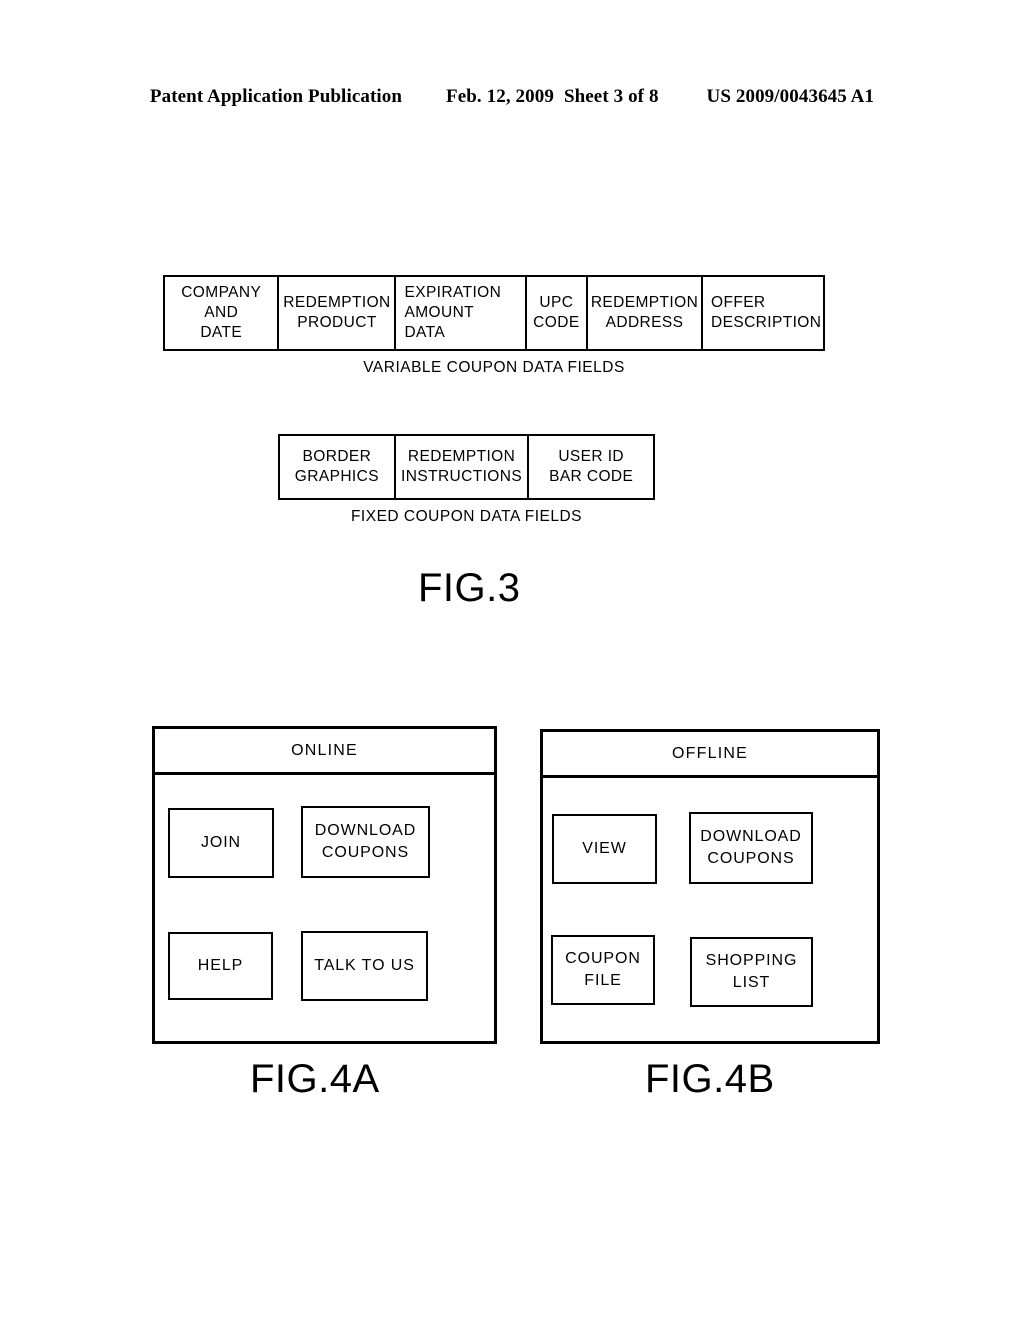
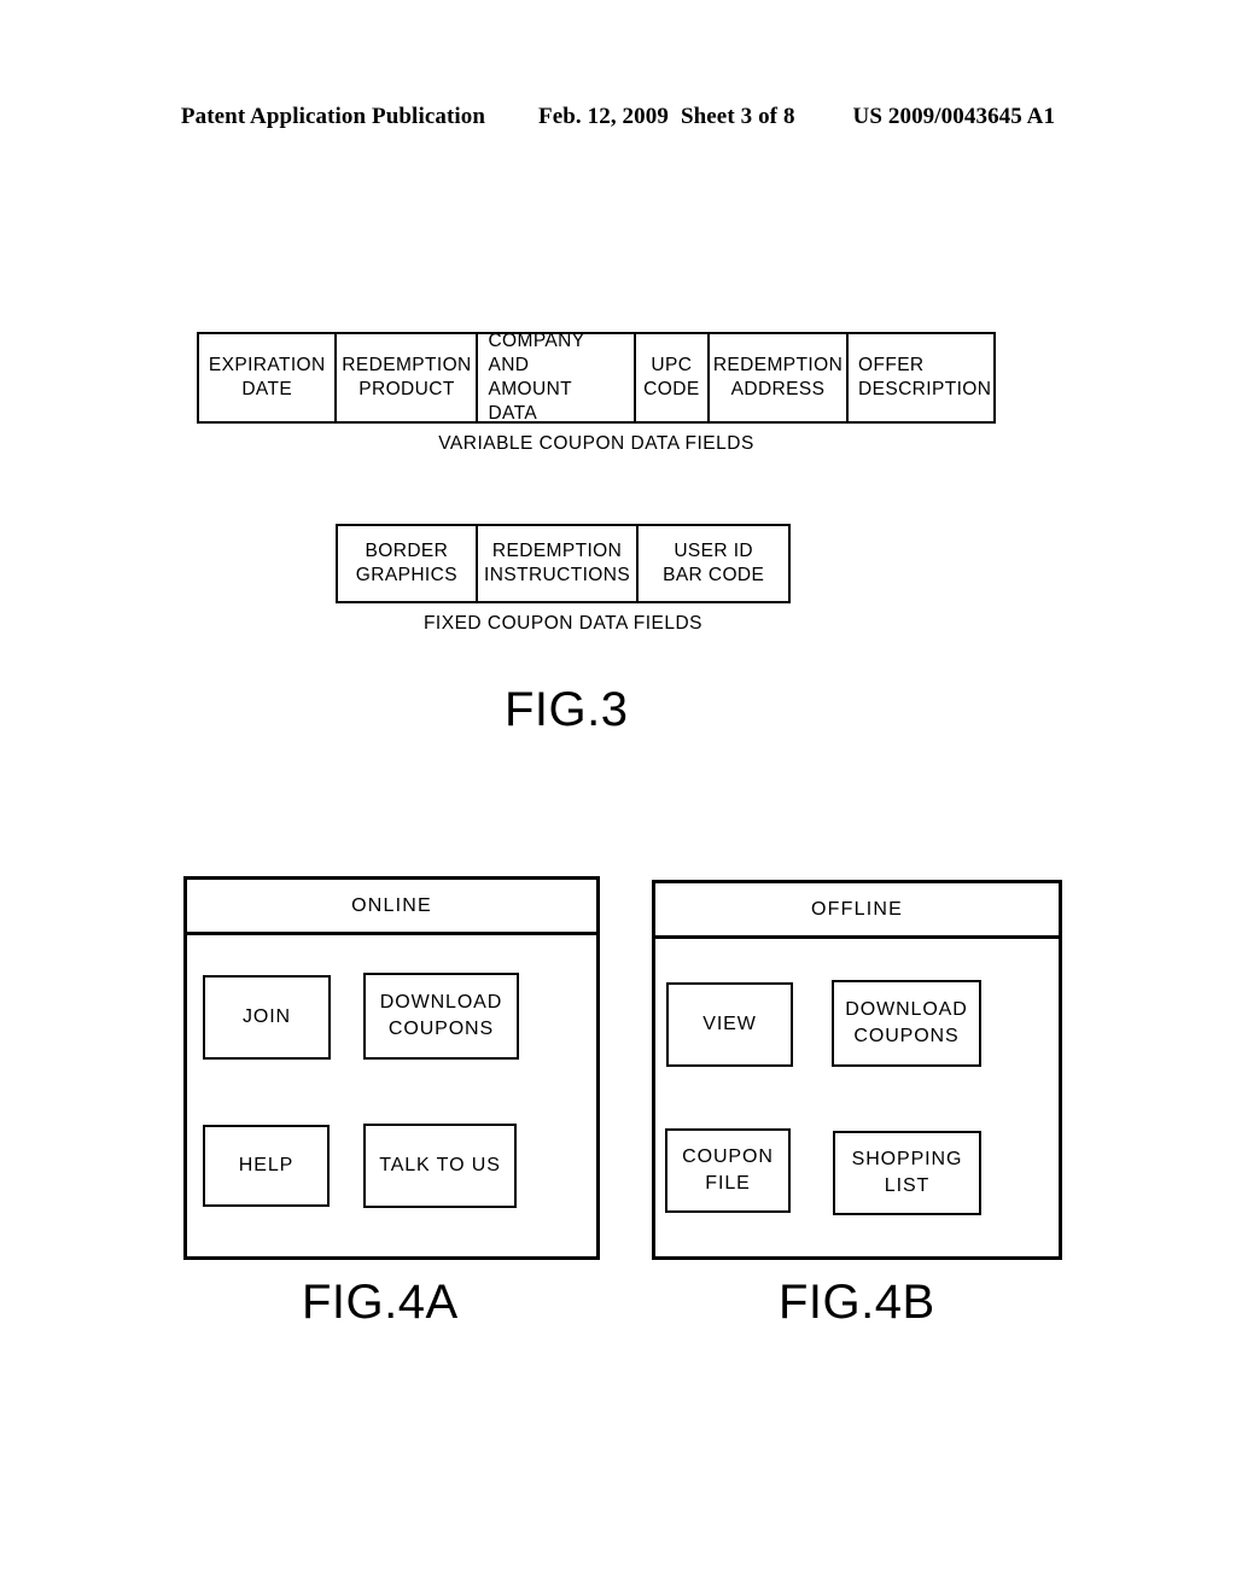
  Patent Application Publication
  Feb. 12, 2009
  Sheet 3 of 8
  US 2009/0043645 A1
- COMPANY AND
+ EXPIRATION
  DATE
  REDEMPTION
  PRODUCT
- EXPIRATION
+ COMPANY AND
  AMOUNT
  DATA
  UPC
  CODE
  REDEMPTION
  ADDRESS
  OFFER
  DESCRIPTION
  VARIABLE COUPON DATA FIELDS
  BORDER
  GRAPHICS
  REDEMPTION
  INSTRUCTIONS
  USER ID
  BAR CODE
  FIXED COUPON DATA FIELDS
  FIG.3
  ONLINE
  JOIN
  DOWNLOAD
  COUPONS
  HELP
  TALK TO US
  FIG.4A
  OFFLINE
  VIEW
  DOWNLOAD
  COUPONS
  COUPON
  FILE
  SHOPPING
  LIST
  FIG.4B
